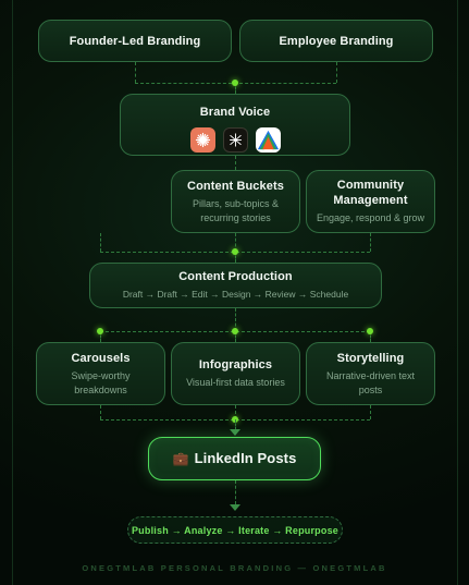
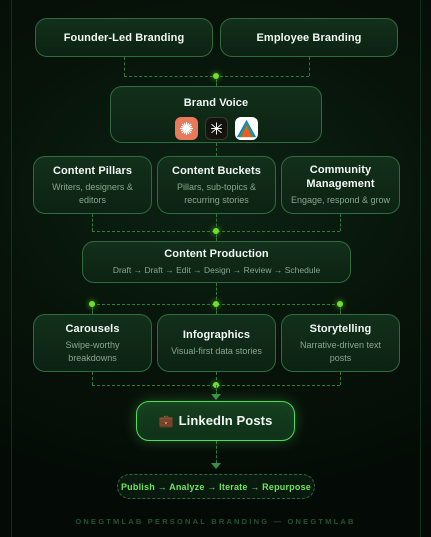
  Founder-Led Branding
  Employee Branding
  Brand Voice
+ Content Pillars
+ Writers, designers & editors
  Content Buckets
  Pillars, sub-topics & recurring stories
  Community Management
  Engage, respond & grow
  Content Production
  Draft → Draft → Edit → Design → Review → Schedule
  Carousels
  Swipe-worthy breakdowns
  Infographics
  Visual-first data stories
  Storytelling
  Narrative-driven text posts
  💼
  LinkedIn Posts
  Publish → Analyze → Iterate → Repurpose
  ONEGTMLAB PERSONAL BRANDING — ONEGTMLAB
